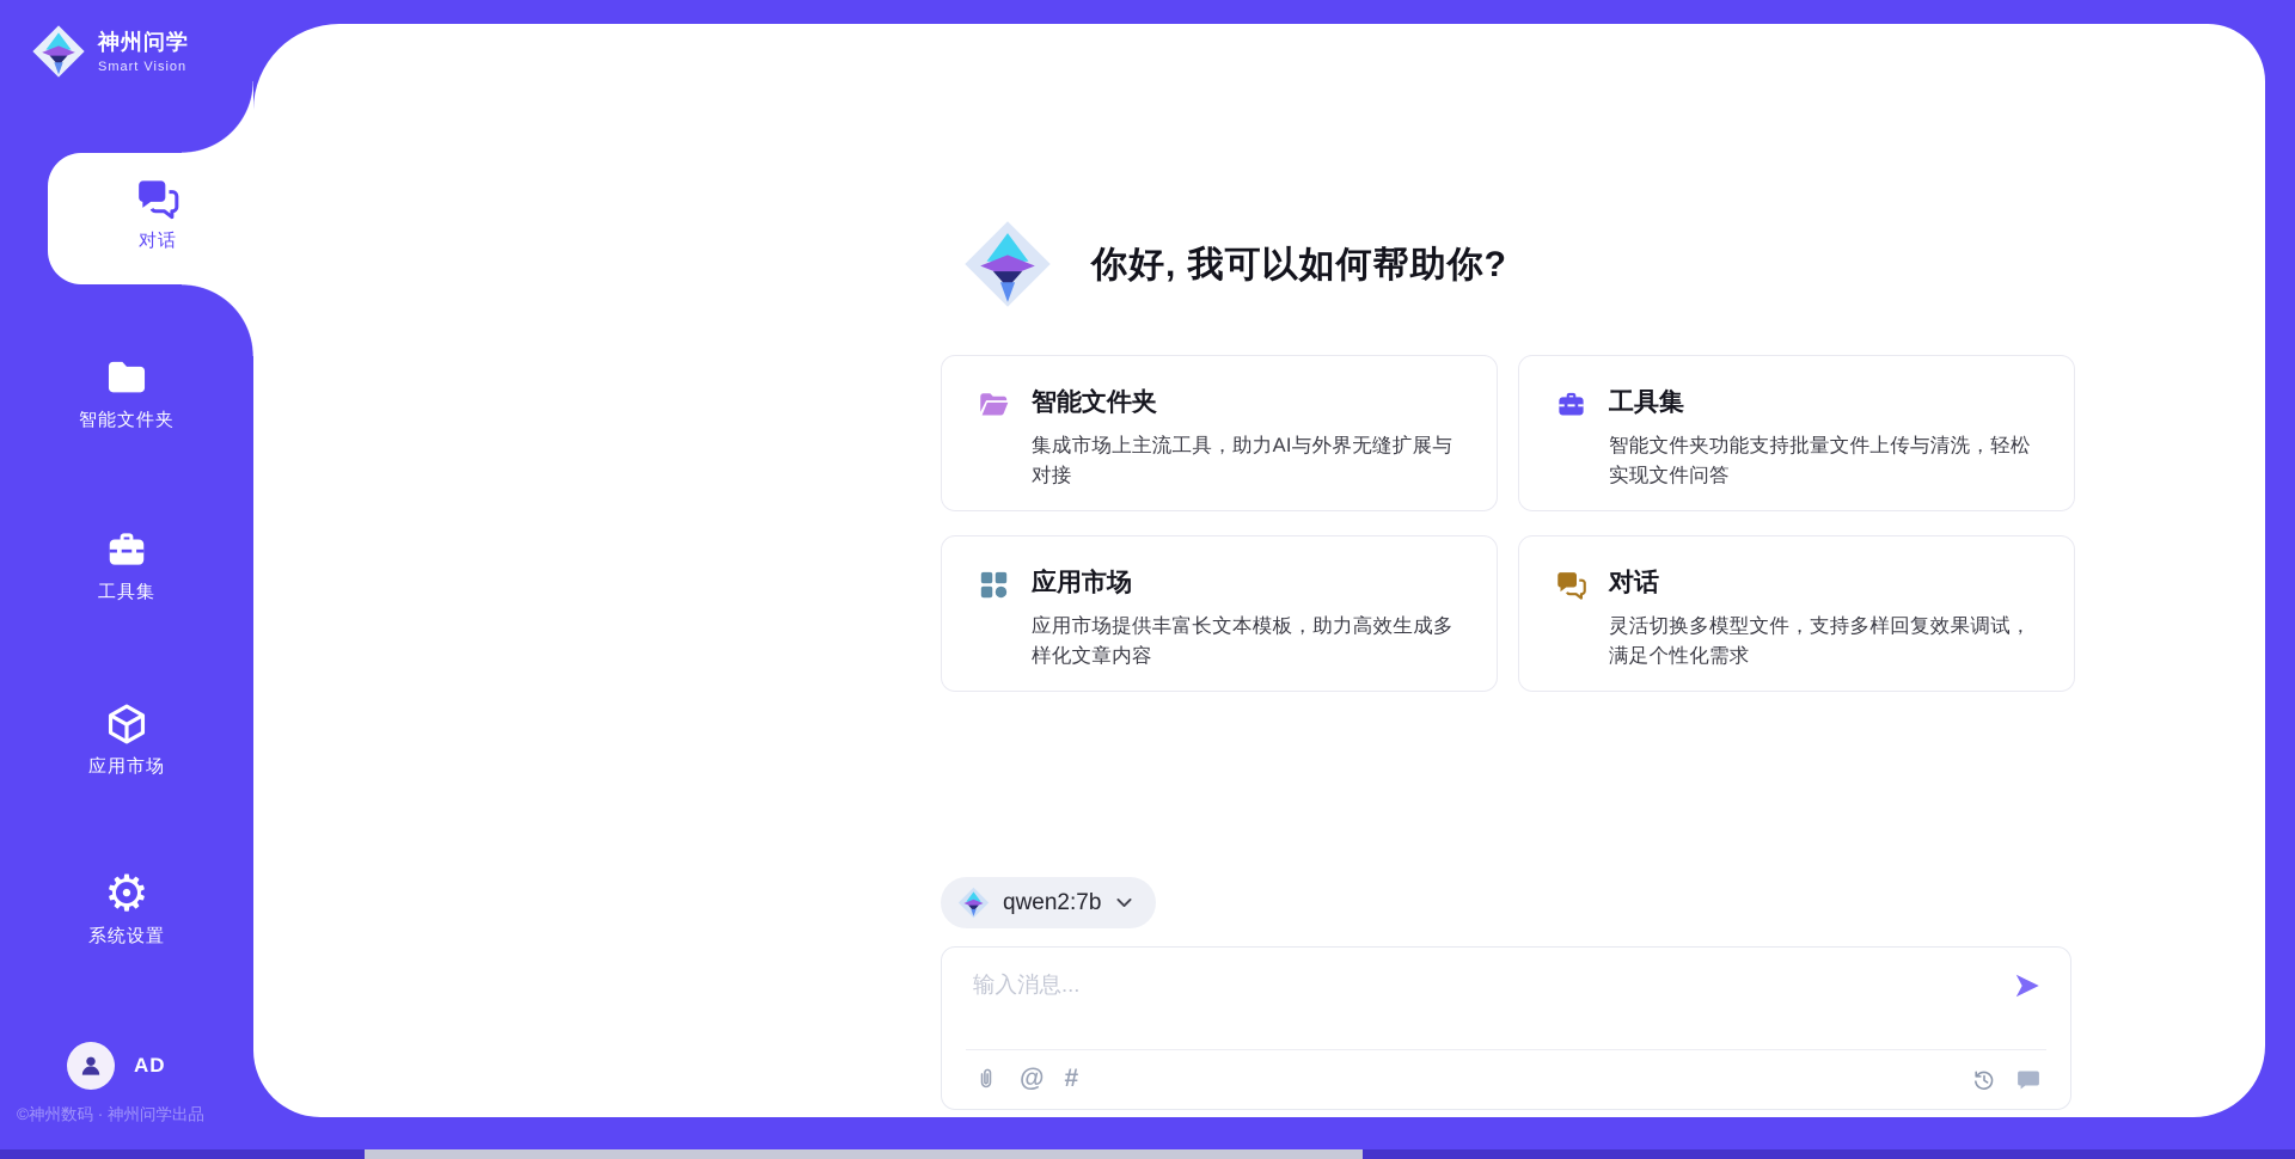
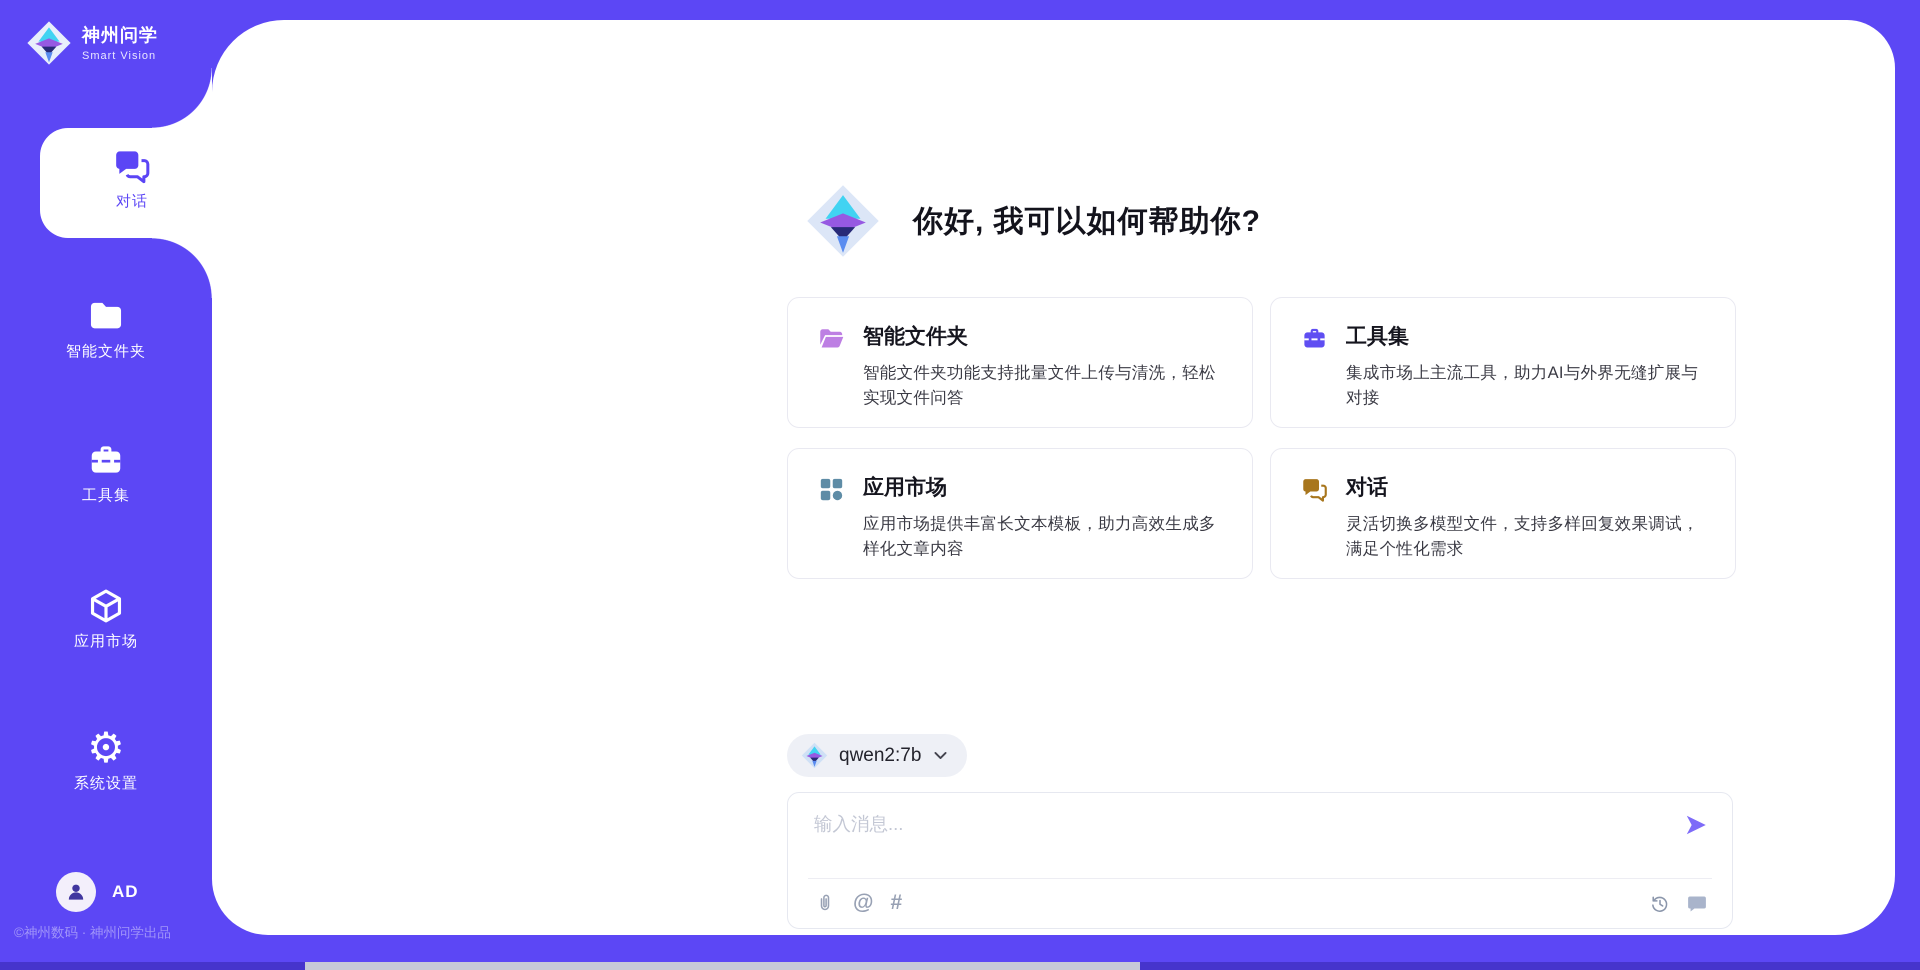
  神州问学
  Smart Vision
  对话
  智能文件夹
  工具集
  应用市场
  ⚙
  系统设置
  AD
  ©神州数码 · 神州问学出品
  你好, 我可以如何帮助你?
  智能文件夹
- 集成市场上主流工具，助力AI与外界无缝扩展与对接
+ 智能文件夹功能支持批量文件上传与清洗，轻松实现文件问答
  工具集
- 智能文件夹功能支持批量文件上传与清洗，轻松实现文件问答
+ 集成市场上主流工具，助力AI与外界无缝扩展与对接
  应用市场
  应用市场提供丰富长文本模板，助力高效生成多样化文章内容
  对话
  灵活切换多模型文件，支持多样回复效果调试，满足个性化需求
  qwen2:7b
  输入消息...
  @
  #
